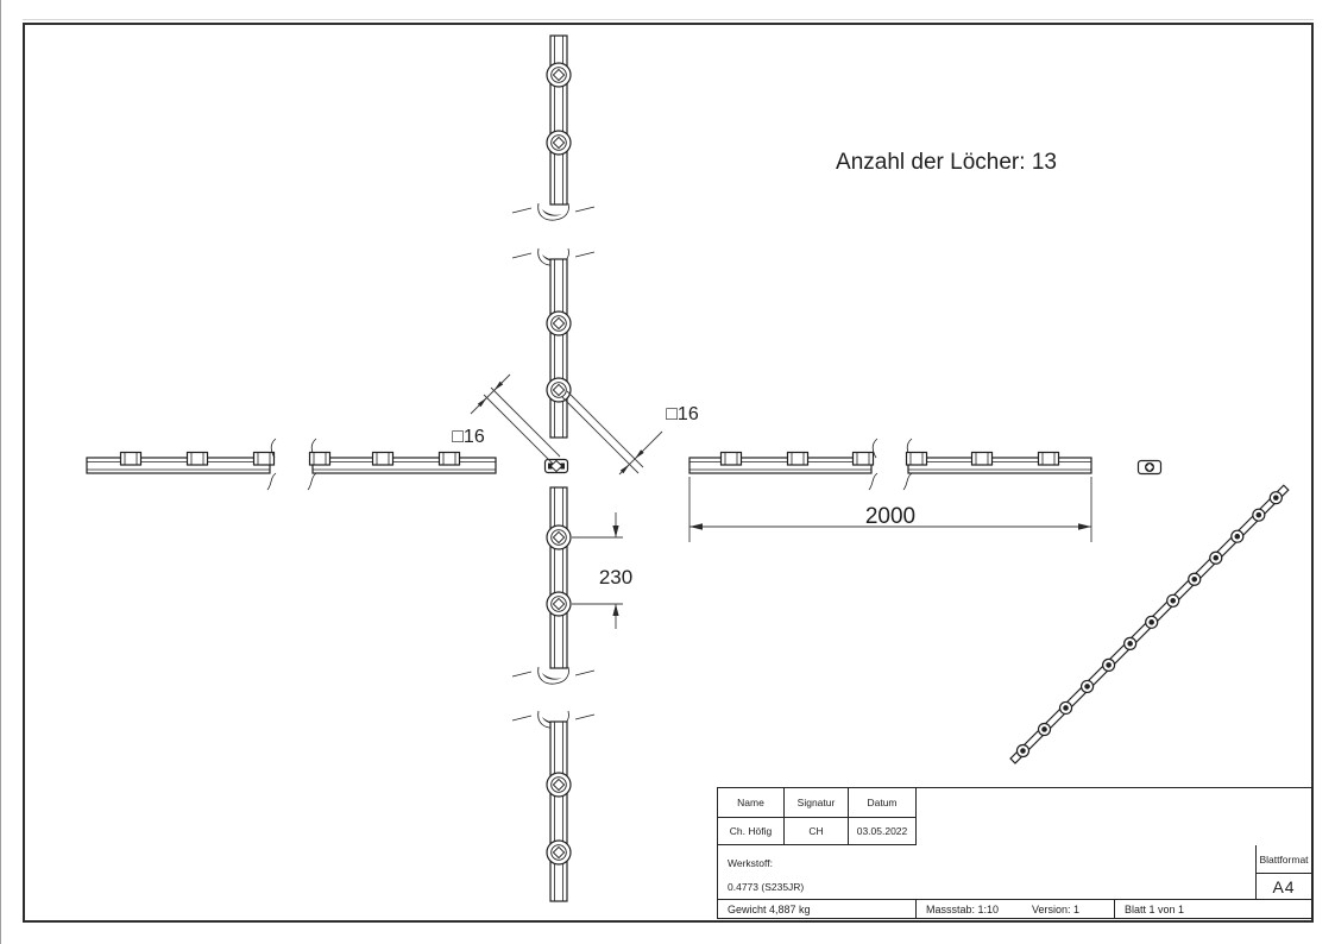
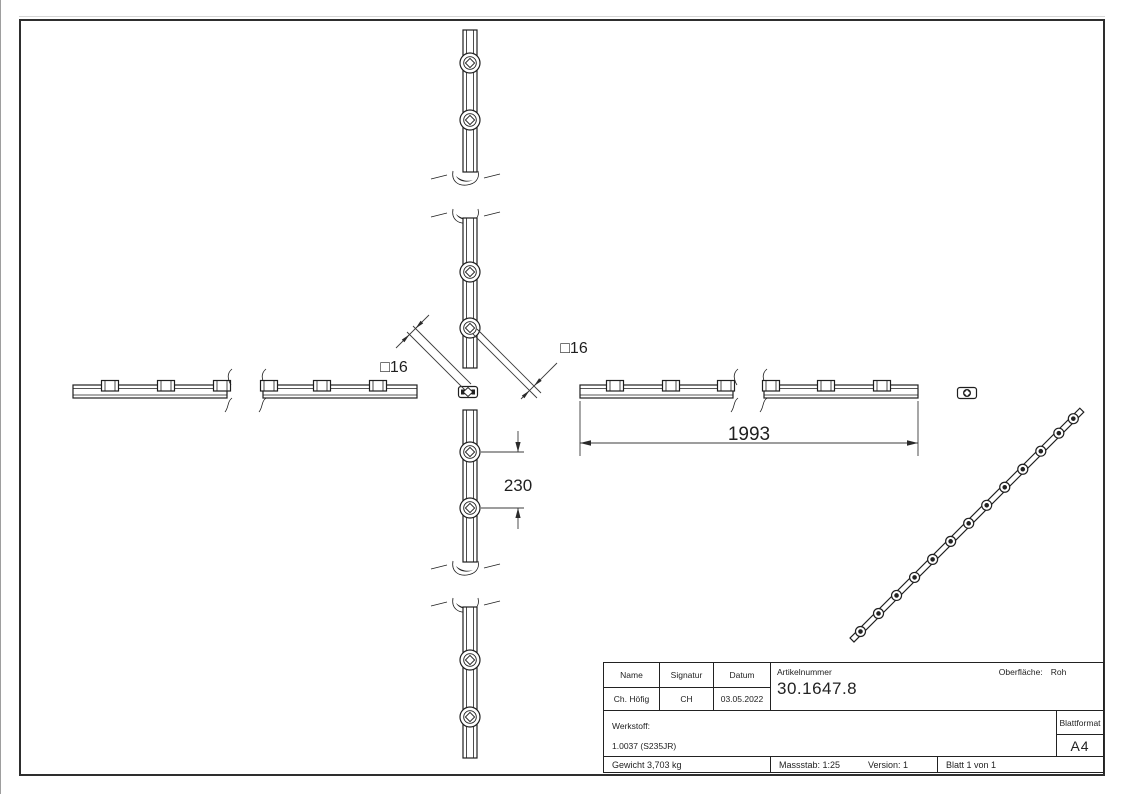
- 2000
+ 1993
  230
  □16
  □16
- Anzahl der Löcher: 13
  Name
  Signatur
  Datum
  Ch. Höfig
  CH
  03.05.2022
+ Artikelnummer
+ Oberfläche:
+ Roh
+ 30.1647.8
  Werkstoff:
- 0.4773 (S235JR)
+ 1.0037 (S235JR)
  Blattformat
  A4
- Gewicht 4,887 kg
+ Gewicht 3,703 kg
- Massstab: 1:10
+ Massstab: 1:25
  Version: 1
  Blatt 1 von 1
